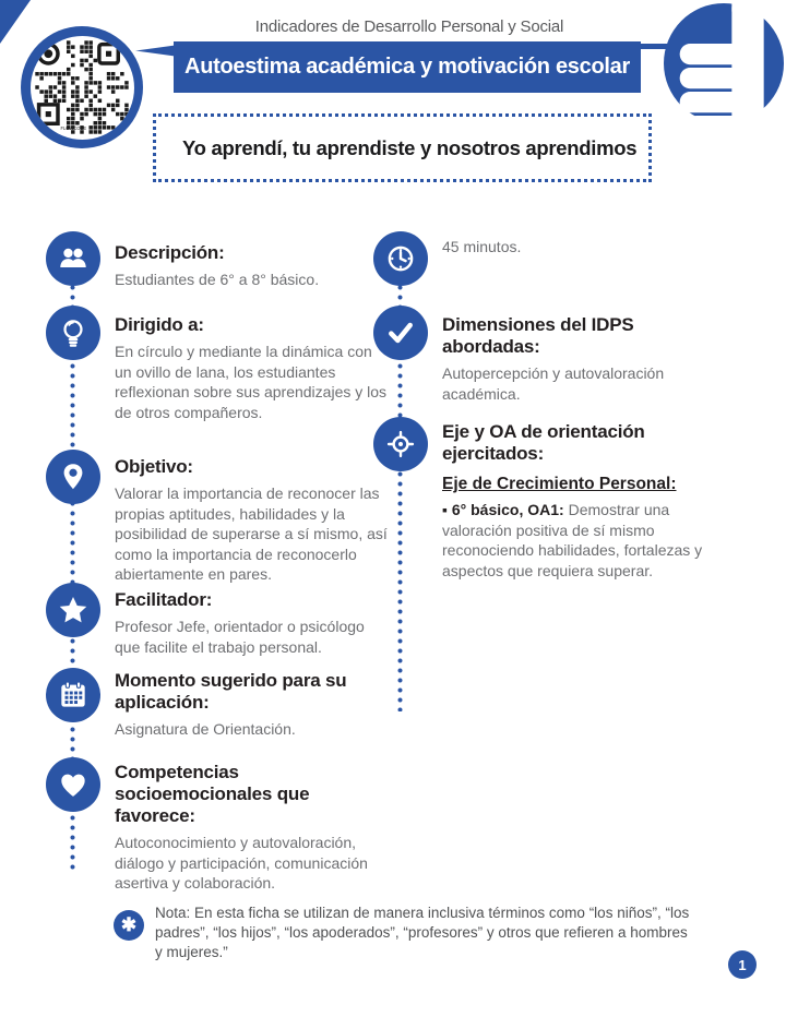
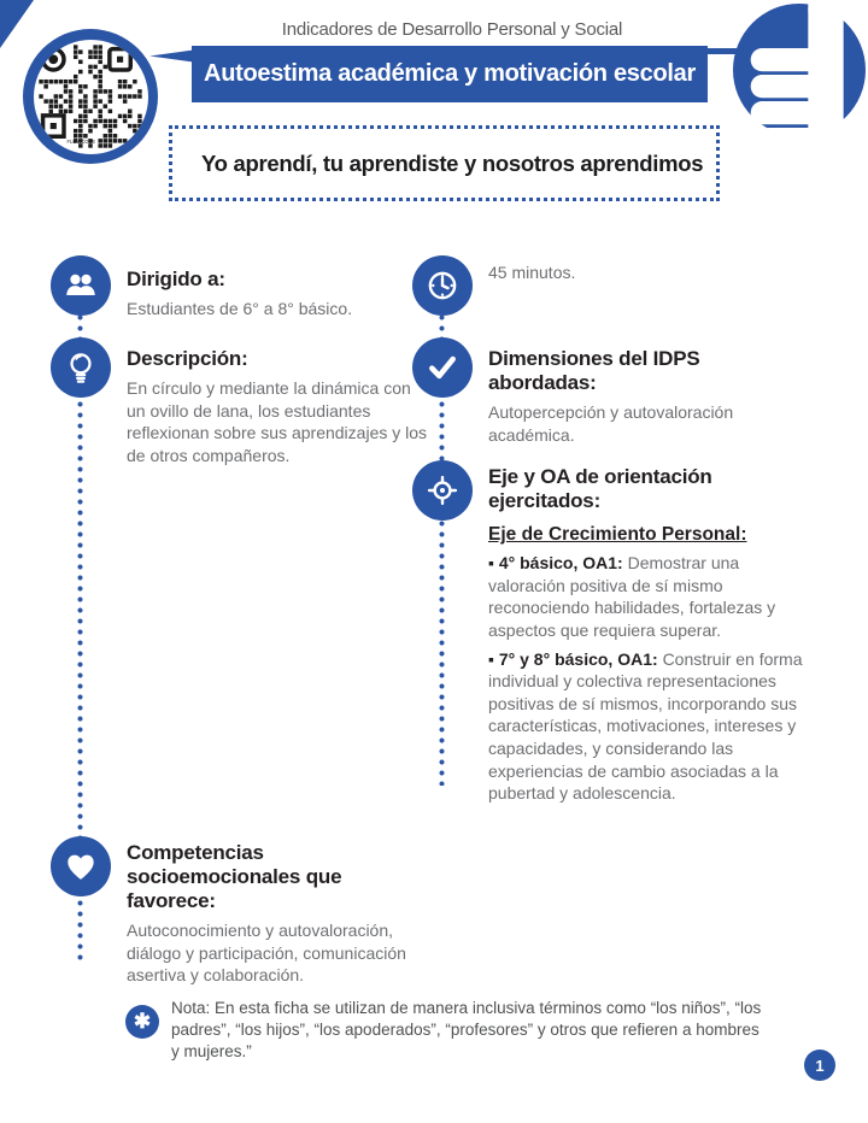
  Indicadores de Desarrollo Personal y Social
  Autoestima académica y motivación escolar
  Yo aprendí, tu aprendiste y nosotros aprendimos
- Descripción:
+ Dirigido a:
  Estudiantes de 6° a 8° básico.
- Dirigido a:
+ Descripción:
  En círculo y mediante la dinámica con un ovillo de lana, los estudiantes reflexionan sobre sus aprendizajes y los de otros compañeros.
- Objetivo:
- Valorar la importancia de reconocer las propias aptitudes, habilidades y la posibilidad de superarse a sí mismo, así como la importancia de reconocerlo abiertamente en pares.
- Facilitador:
- Profesor Jefe, orientador o psicólogo que facilite el trabajo personal.
- Momento sugerido para su aplicación:
- Asignatura de Orientación.
  Competencias socioemocionales que favorece:
  Autoconocimiento y autovaloración, diálogo y participación, comunicación asertiva y colaboración.
  45 minutos.
  Dimensiones del IDPS abordadas:
  Autopercepción y autovaloración académica.
  Eje y OA de orientación ejercitados:
  Eje de Crecimiento Personal:
- 6° básico, OA1: Demostrar una valoración positiva de sí mismo reconociendo habilidades, fortalezas y aspectos que requiera superar.
+ 4° básico, OA1: Demostrar una valoración positiva de sí mismo reconociendo habilidades, fortalezas y aspectos que requiera superar.
+ 7° y 8° básico, OA1: Construir en forma individual y colectiva representaciones positivas de sí mismos, incorporando sus características, motivaciones, intereses y capacidades, y considerando las experiencias de cambio asociadas a la pubertad y adolescencia.
  ✱
  Nota: En esta ficha se utilizan de manera inclusiva términos como “los niños”, “los padres”, “los hijos”, “los apoderados”, “profesores” y otros que refieren a hombres y mujeres.”
  1
